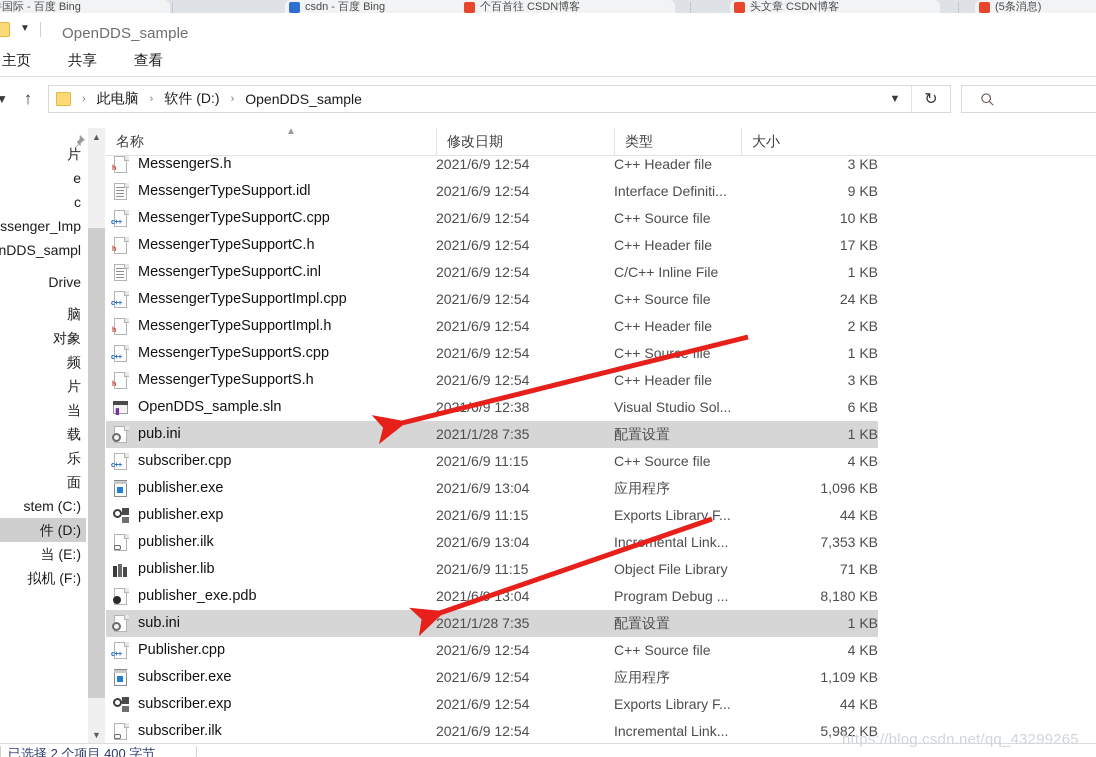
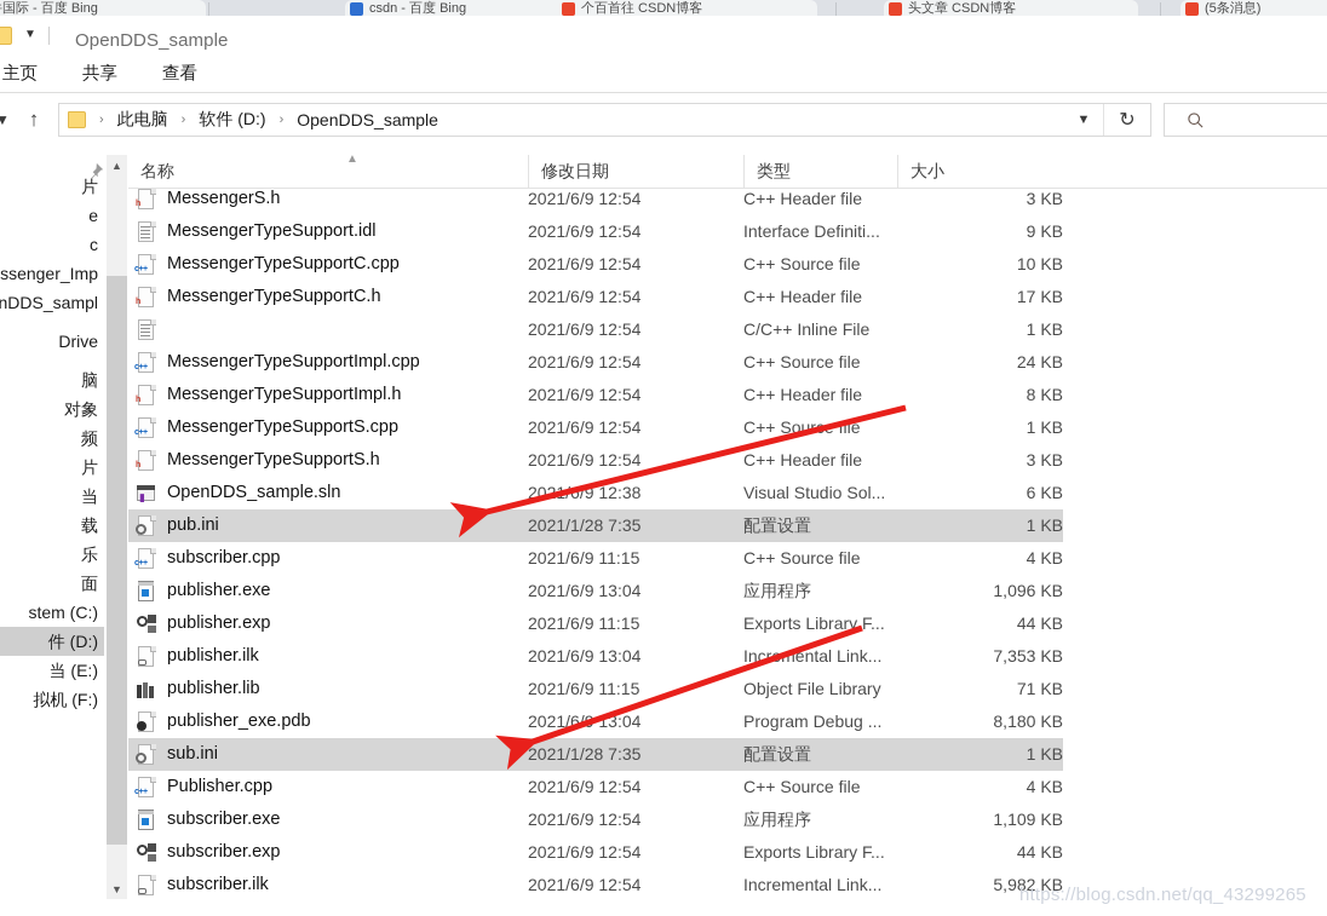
  国际 - 百度 Bing
  csdn - 百度 Bing
  个百首往 CSDN博客
  头文章 CSDN博客
  (5条消息)
  ▼
  OpenDDS_sample
  主页
  共享
  查看
  ▼
  ↑
  ›
  此电脑
  ›
  软件 (D:)
  ›
  OpenDDS_sample
  ▼
  ↻
  片
  e
  c
  ssenger_Imp
  nDDS_sampl
  Drive
  脑
  对象
  频
  片
  当
  载
  乐
  面
  stem (C:)
  件 (D:)
  当 (E:)
  拟机 (F:)
  ▲
  ▼
  名称
  ▲
  修改日期
  类型
  大小
  MessengerS.h
  2021/6/9 12:54
  C++ Header file
  3 KB
  MessengerTypeSupport.idl
  2021/6/9 12:54
  Interface Definiti...
  9 KB
  MessengerTypeSupportC.cpp
  2021/6/9 12:54
  C++ Source file
  10 KB
  MessengerTypeSupportC.h
  2021/6/9 12:54
  C++ Header file
  17 KB
- MessengerTypeSupportC.inl
  2021/6/9 12:54
  C/C++ Inline File
  1 KB
  MessengerTypeSupportImpl.cpp
  2021/6/9 12:54
  C++ Source file
  24 KB
  MessengerTypeSupportImpl.h
  2021/6/9 12:54
  C++ Header file
- 2 KB
+ 8 KB
  MessengerTypeSupportS.cpp
  2021/6/9 12:54
  C++ Sour file
  1 KB
  MessengerTypeSupportS.h
  2021/6/9 12:54
  C++ Header file
  3 KB
  ▮
  OpenDDS_sample.sln
  202/9 12:38
  Visual Studio Sol...
  6 KB
  pub.ini
  2021/1/28 7:35
  配置设置
  1 KB
  subscriber.cpp
  2021/6/9 11:15
  C++ Source file
  4 KB
  publisher.exe
  2021/6/9 13:04
  应用程序
  1,096 KB
  publisher.exp
  2021/6/9 11:15
  Exports Library F...
  44 KB
  publisher.ilk
  2021/6/9 13:04
  Incrental Link...
  7,353 KB
  publisher.lib
  2021/6/9 11:15
  Object File Library
  71 KB
  publisher_exe.pdb
  2021/6/ 13:04
  Program Debug ...
  8,180 KB
  sub.ini
  2021/1/28 7:35
  配置设置
  1 KB
  Publisher.cpp
  2021/6/9 12:54
  C++ Source file
  4 KB
  subscriber.exe
  2021/6/9 12:54
  应用程序
  1,109 KB
  subscriber.exp
  2021/6/9 12:54
  Exports Library F...
  44 KB
  subscriber.ilk
  2021/6/9 12:54
  Incremental Link...
  5,982 KB
- 已选择 2 个项目 400 字节
  https://blog.csdn.net/qq_43299265
